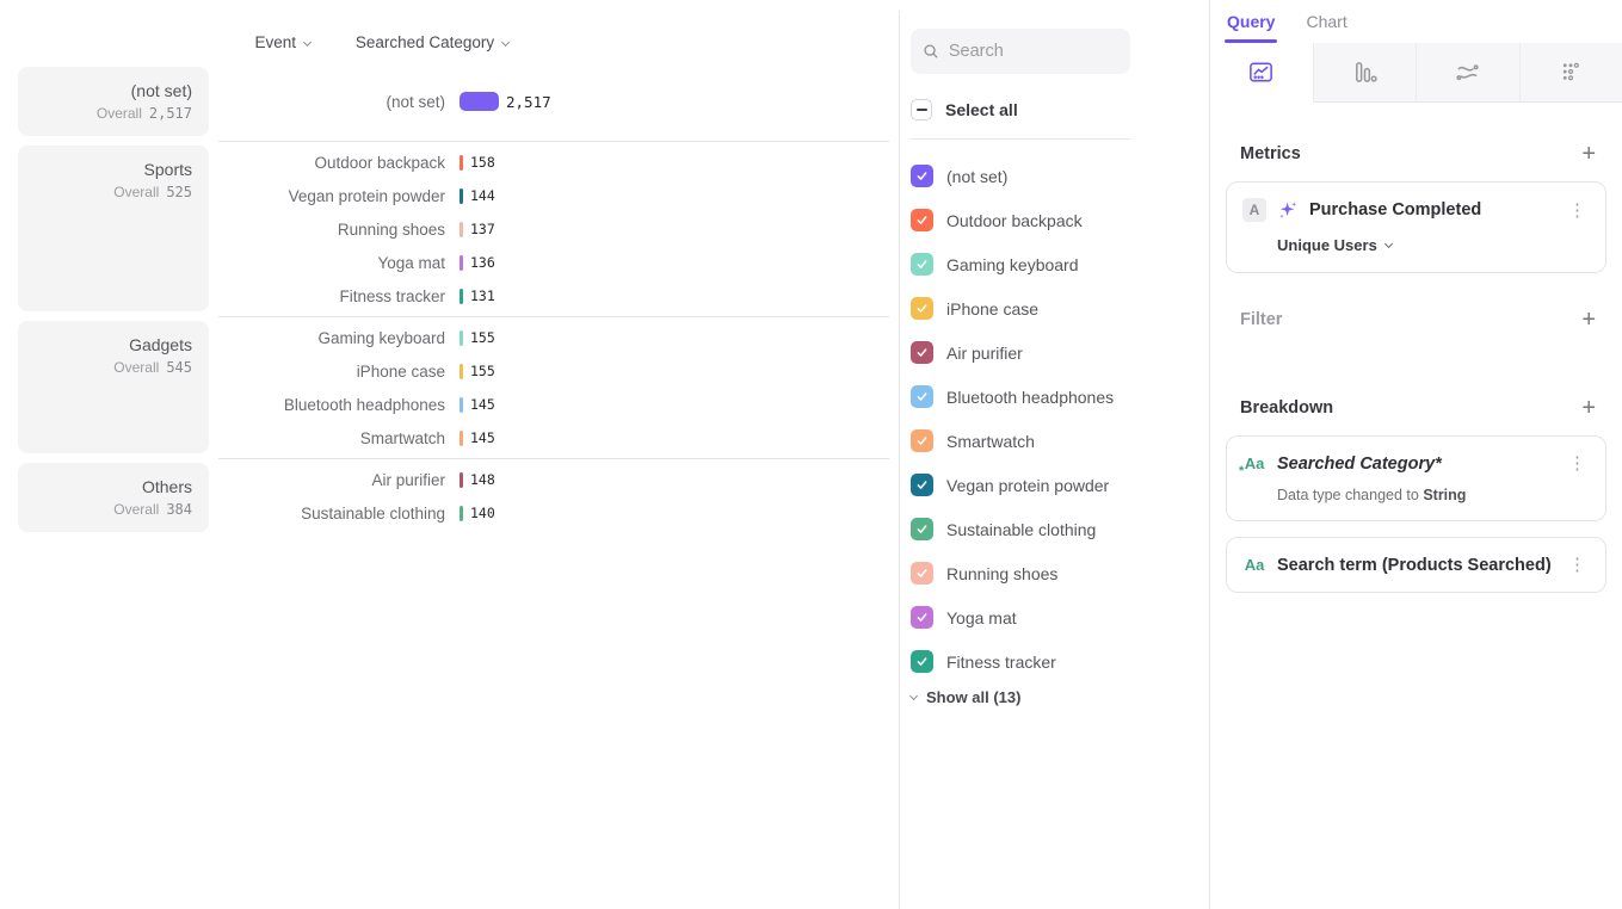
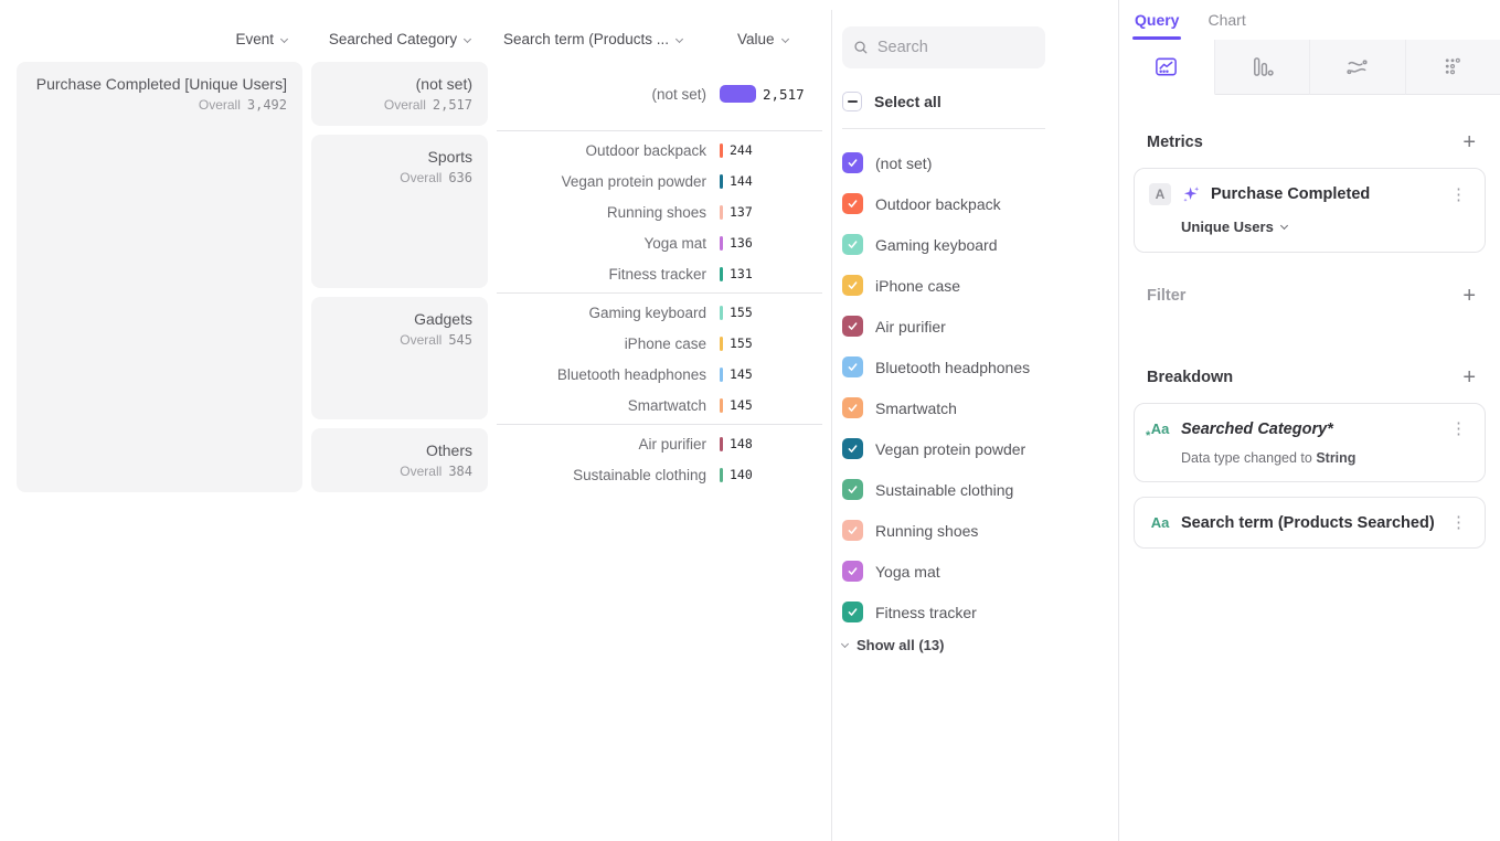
  Event
  Searched Category
+ Search term (Products ...
+ Value
+ Purchase Completed [Unique Users]
+ Overall 3,492
  (not set)
  Overall 2,517
  (not set)
  2,517
  Sports
- Overall 525
+ Overall 636
  Outdoor backpack
- 158
+ 244
  Vegan protein powder
  144
  Running shoes
  137
  Yoga mat
  136
  Fitness tracker
  131
  Gadgets
  Overall 545
  Gaming keyboard
  155
  iPhone case
  155
  Bluetooth headphones
  145
  Smartwatch
  145
  Others
  Overall 384
  Air purifier
  148
  Sustainable clothing
  140
  Search
  Select all
  (not set)
  Outdoor backpack
  Gaming keyboard
  iPhone case
  Air purifier
  Bluetooth headphones
  Smartwatch
  Vegan protein powder
  Sustainable clothing
  Running shoes
  Yoga mat
  Fitness tracker
  Show all (13)
  Query
  Chart
  Metrics
  +
  A
  Purchase Completed
  ⋮
  Unique Users
  Filter
  +
  Breakdown
  +
  Aa
  *
  Searched Category*
  ⋮
  Data type changed to String
  Aa
  Search term (Products Searched)
  ⋮
